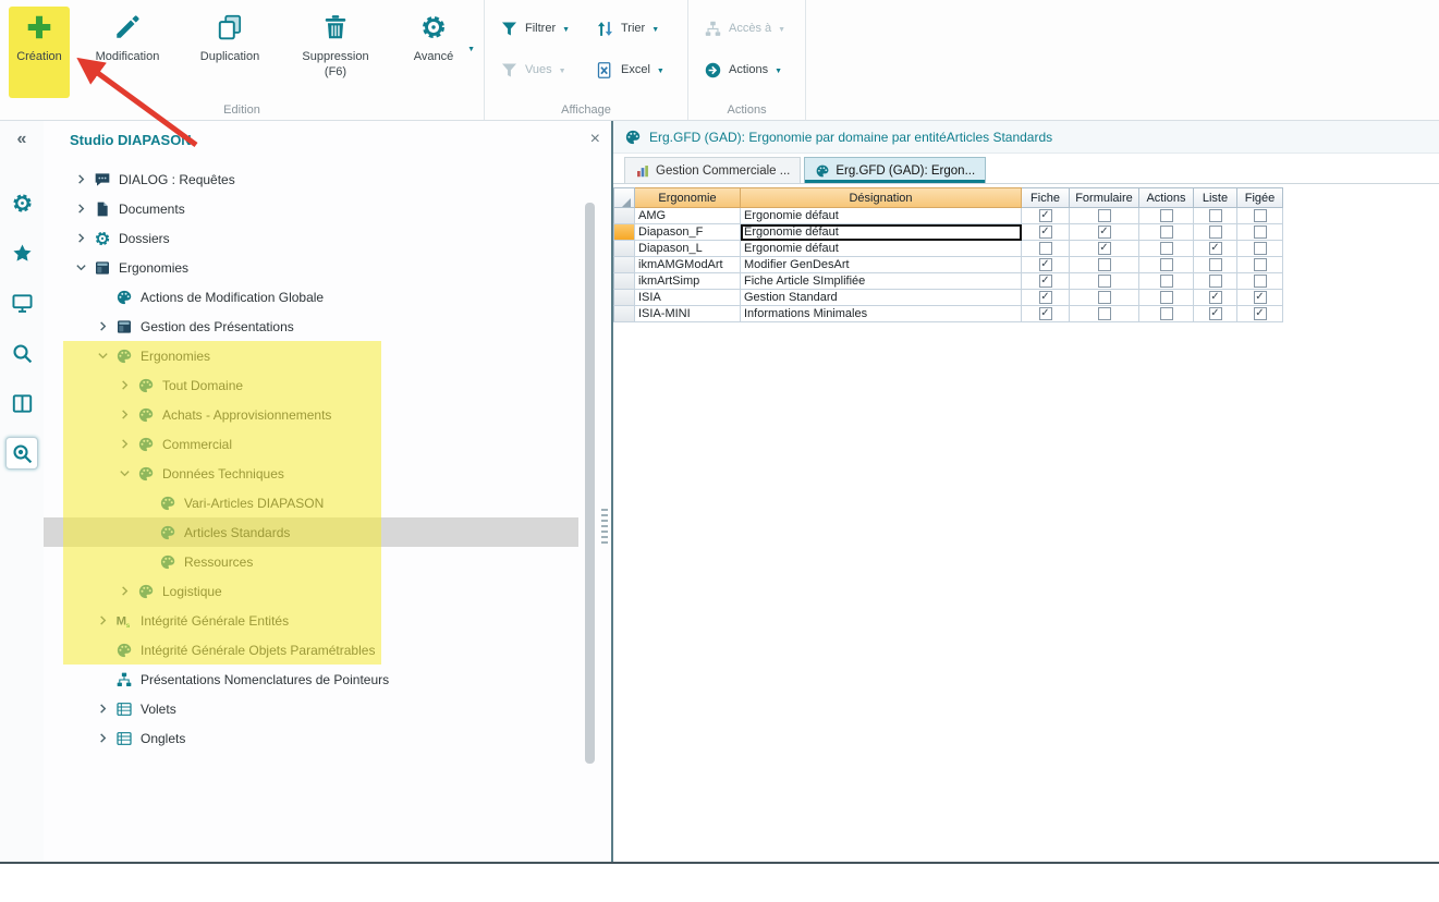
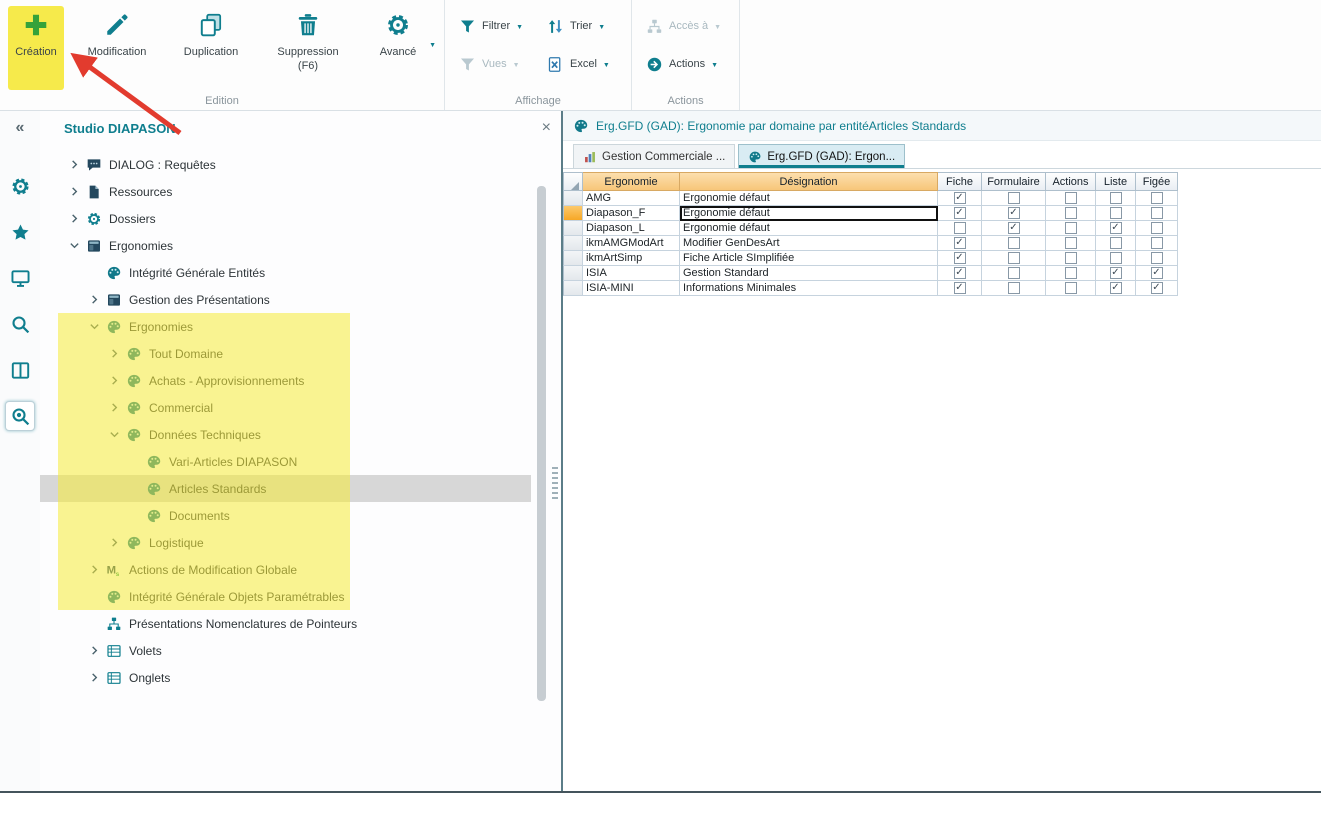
  Création
  Modification
  Duplication
  Suppression (F6)
  Avancé
  Edition
  Filtrer
  Vues
  Trier
  Excel
  Affichage
  Accès à
  Actions
  Actions
  «
  Studio DIAPASO
  ×
  DIALOG : Requêtes
- Documents
+ Ressources
  Dossiers
  Ergonomies
- Actions de Modification Globale
+ Intégrité Générale Entités
  Gestion des Présentations
  Ergonomies
  Tout Domaine
  Achats - Approvisionnements
  Commercial
  Données Techniques
  Vari-Articles DIAPASON
  Articles Standards
- Ressources
+ Documents
  Logistique
- Intégrité Générale Entités
+ Actions de Modification Globale
  Intégrité Générale Objets Paramétrables
  Présentations Nomenclatures de Pointeurs
  Volets
  Onglets
  Erg.GFD (GAD): Ergonomie par domaine par entitéArticles Standards
  Gestion Commerciale ...
  Erg.GFD (GAD): Ergon...
  Ergonomie
  Désignation
  Fiche
  Formulaire
  Actions
  Liste
  Figée
  AMG
  Ergonomie défaut
  Diapason_F
  Ergonomie défaut
  Diapason_L
  Ergonomie défaut
  ikmAMGModArt
  Modifier GenDesArt
  ikmArtSimp
  Fiche Article SImplifiée
  ISIA
  Gestion Standard
  ISIA-MINI
  Informations Minimales
